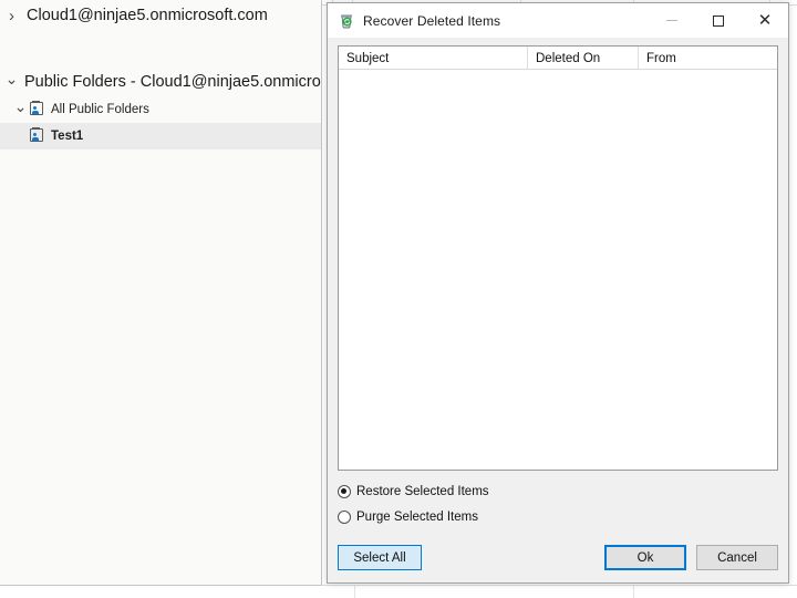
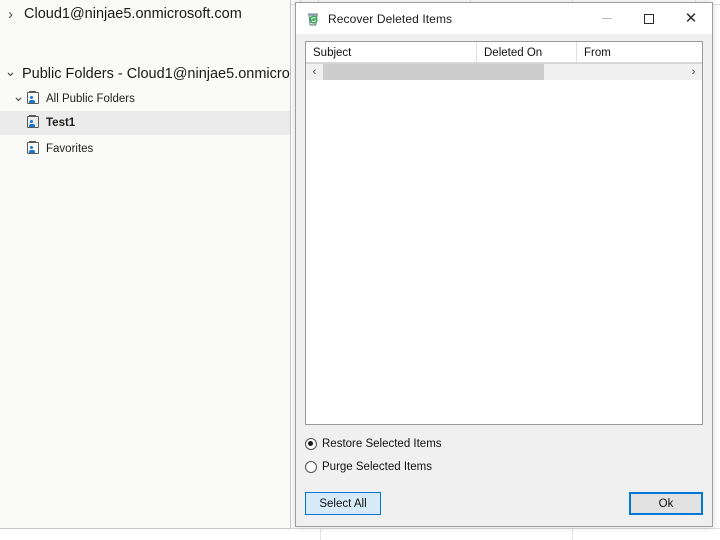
  Cloud1@ninjae5.onmicrosoft.com
  Public Folders - Cloud1@ninjae5.onmicro
  All Public Folders
  Test1
+ Favorites
  Recover Deleted Items
  ✕
  Subject
  Deleted On
  From
+ ‹
+ ›
  Restore Selected Items
  Purge Selected Items
  Select All
  Ok
- Cancel
